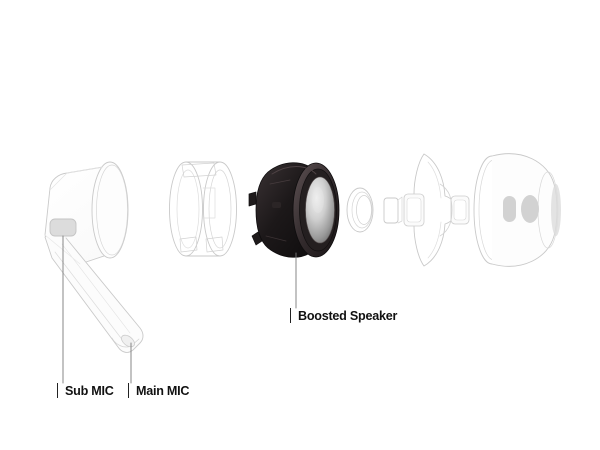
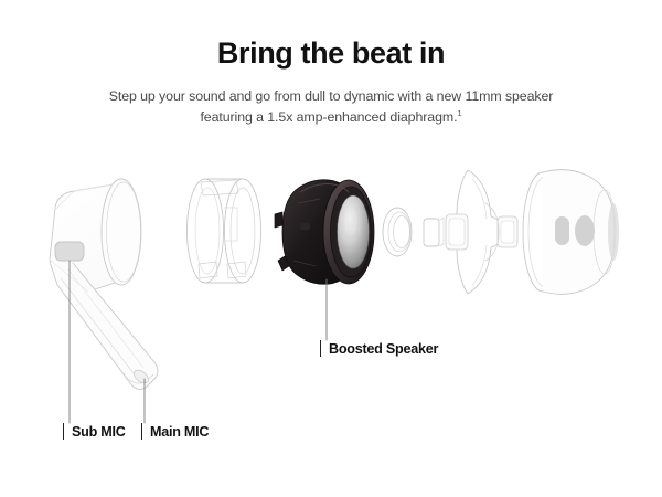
+ Bring the beat in
+ Step up your sound and go from dull to dynamic with a new 11mm speaker
+ featuring a 1.5x amp-enhanced diaphragm.1
  Sub MIC
  Main MIC
  Boosted Speaker
